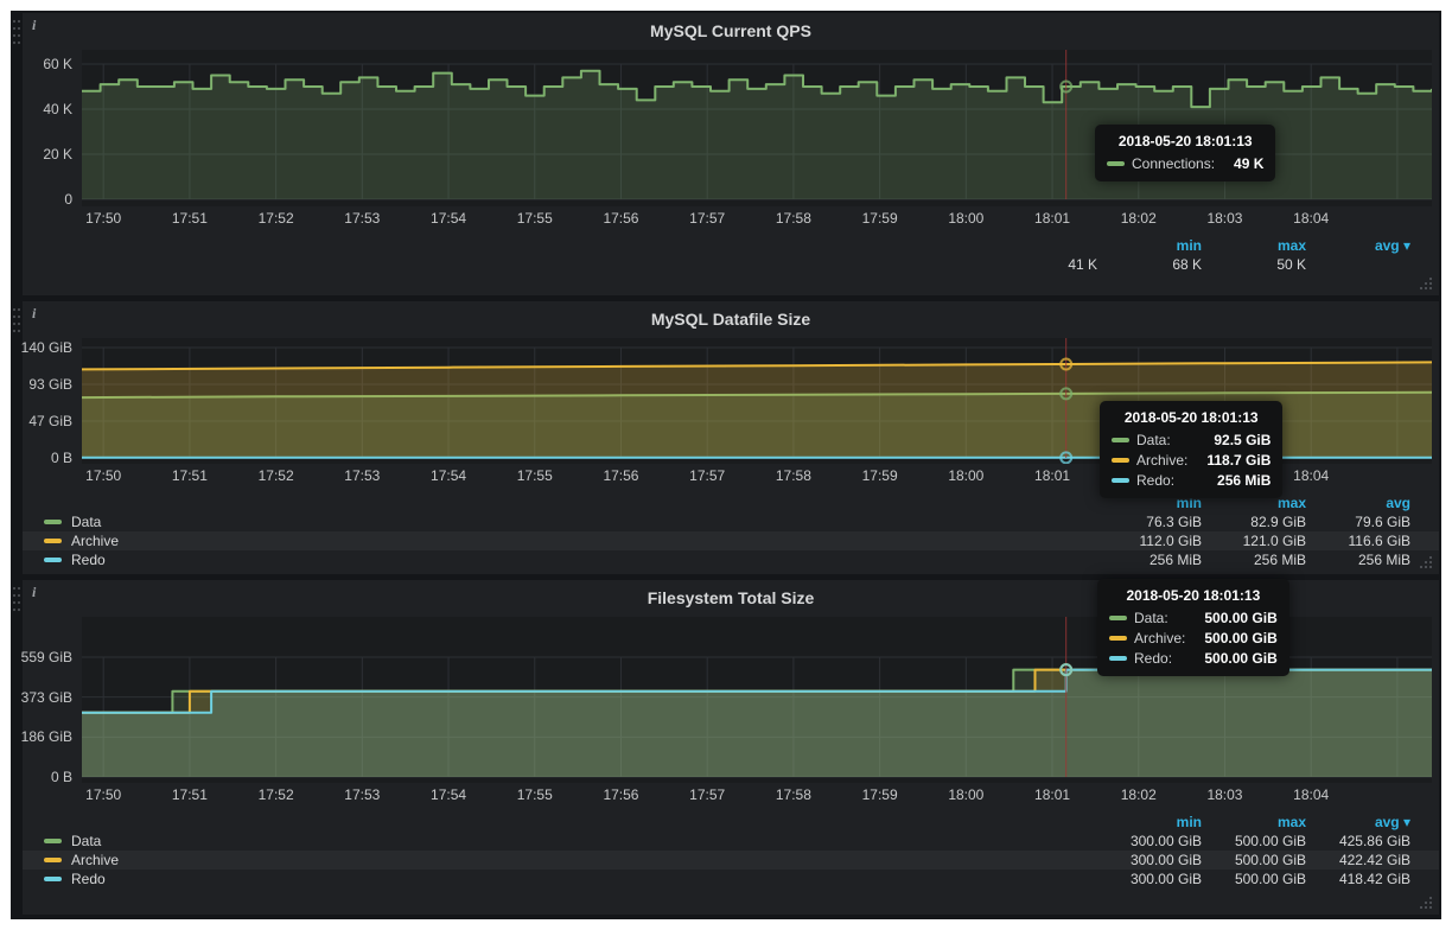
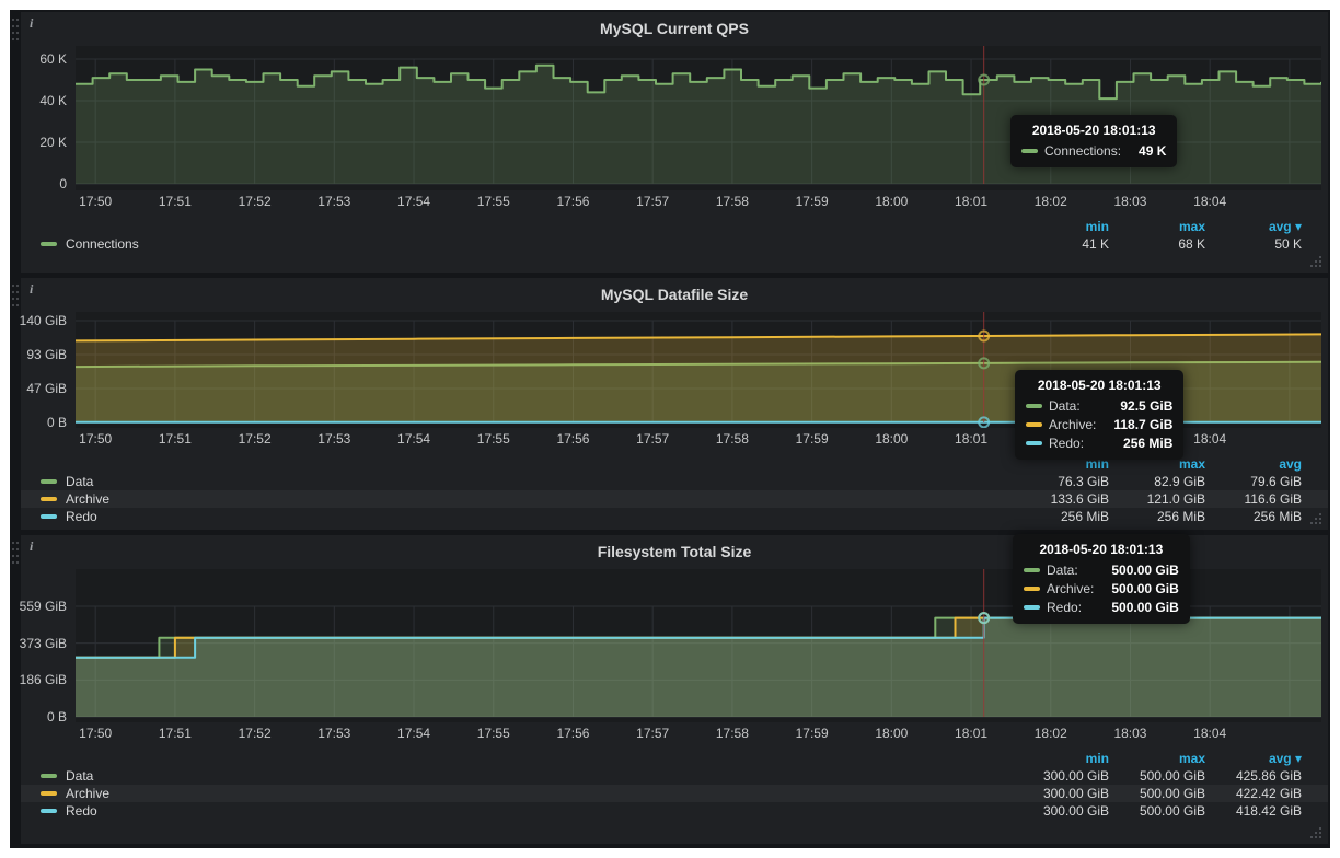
  i
  MySQL Current QPS
  60 K
  40 K
  20 K
  0
  17:50
  17:51
  17:52
  17:53
  17:54
  17:55
  17:56
  17:57
  17:58
  17:59
  18:00
  18:01
  18:02
  18:03
  18:04
  min
  max
  avg ▾
+ Connections
  41 K
  68 K
  50 K
  i
  MySQL Datafile Size
  140 GiB
  93 GiB
  47 GiB
  0 B
  17:50
  17:51
  17:52
  17:53
  17:54
  17:55
  17:56
  17:57
  17:58
  17:59
  18:00
  18:01
  18:04
  min
  max
  avg
  Data
  76.3 GiB
  82.9 GiB
  79.6 GiB
  Archive
- 112.0 GiB
+ 133.6 GiB
  121.0 GiB
  116.6 GiB
  Redo
  256 MiB
  256 MiB
  256 MiB
  i
  Filesystem Total Size
  559 GiB
  373 GiB
  186 GiB
  0 B
  17:50
  17:51
  17:52
  17:53
  17:54
  17:55
  17:56
  17:57
  17:58
  17:59
  18:00
  18:01
  18:02
  18:03
  18:04
  min
  max
  avg ▾
  Data
  300.00 GiB
  500.00 GiB
  425.86 GiB
  Archive
  300.00 GiB
  500.00 GiB
  422.42 GiB
  Redo
  300.00 GiB
  500.00 GiB
  418.42 GiB
  2018-05-20 18:01:13
  Connections:
  49 K
  2018-05-20 18:01:13
  Data:
  92.5 GiB
  Archive:
  118.7 GiB
  Redo:
  256 MiB
  2018-05-20 18:01:13
  Data:
  500.00 GiB
  Archive:
  500.00 GiB
  Redo:
  500.00 GiB
